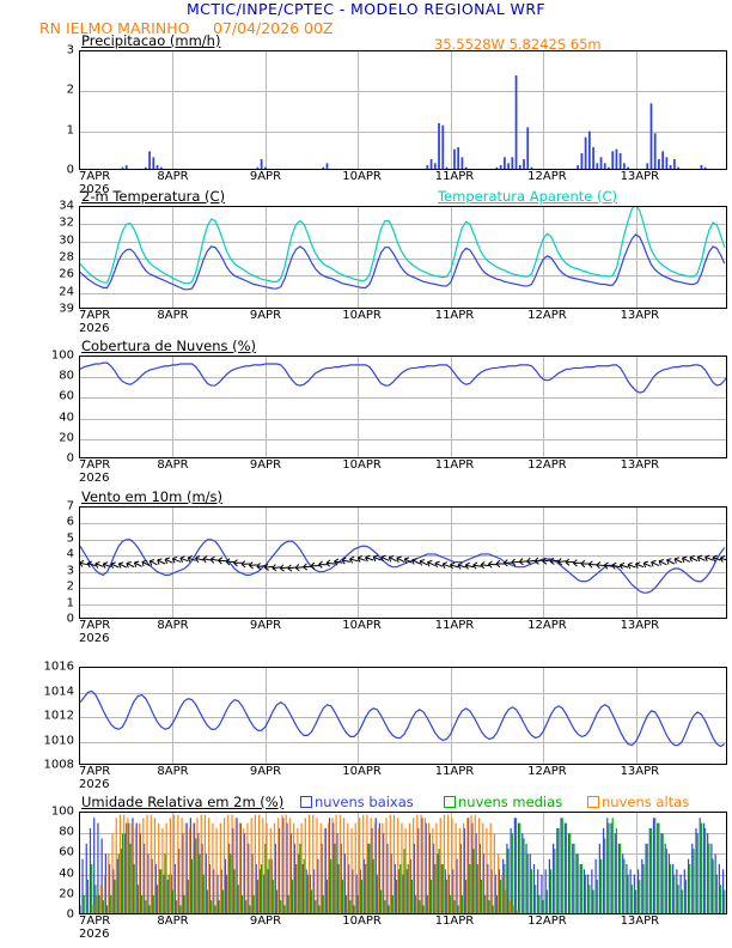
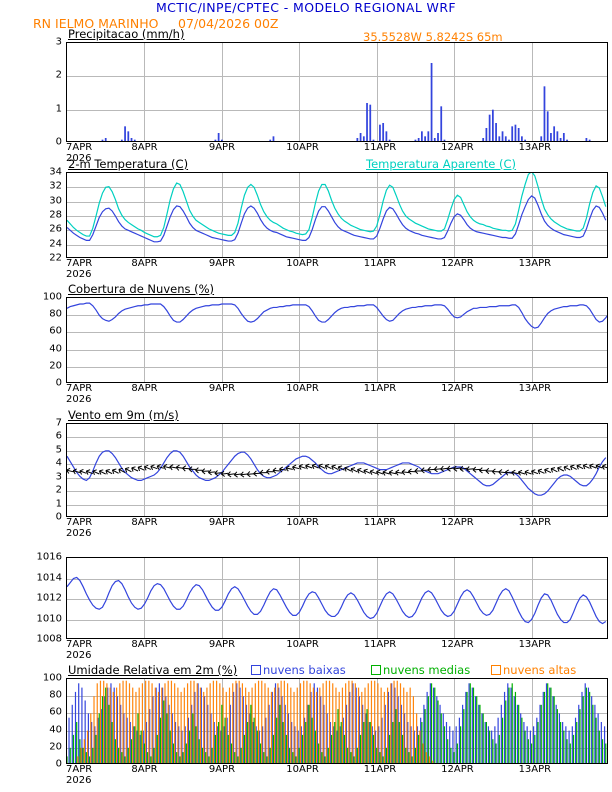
  MCTIC/INPE/CPTEC - MODELO REGIONAL WRF
  RN IELMO MARINHO
  07/04/2026 00Z
  35.5528W 5.8242S 65m
  0
  1
  2
  3
  7APR
  8APR
  9APR
  10APR
  11APR
  12APR
  13APR
  2026
  Precipitacao (mm/h)
- 39
+ 22
  24
  26
  28
  30
  32
  34
  7APR
  8APR
  9APR
  10APR
  11APR
  12APR
  13APR
  2026
  2-m Temperatura (C)
  Temperatura Aparente (C)
  0
  20
  40
  60
  80
  100
  7APR
  8APR
  9APR
  10APR
  11APR
  12APR
  13APR
  2026
  Cobertura de Nuvens (%)
  0
  1
  2
  3
  4
  5
  6
  7
  7APR
  8APR
  9APR
  10APR
  11APR
  12APR
  13APR
  2026
- Vento em 10m (m/s)
+ Vento em 9m (m/s)
  1008
  1010
  1012
  1014
  1016
  7APR
  8APR
  9APR
  10APR
  11APR
  12APR
  13APR
  2026
  0
  20
  40
  60
  80
  100
  7APR
  8APR
  9APR
  10APR
  11APR
  12APR
  13APR
  2026
  Umidade Relativa em 2m (%)
  nuvens baixas
  nuvens medias
  nuvens altas
